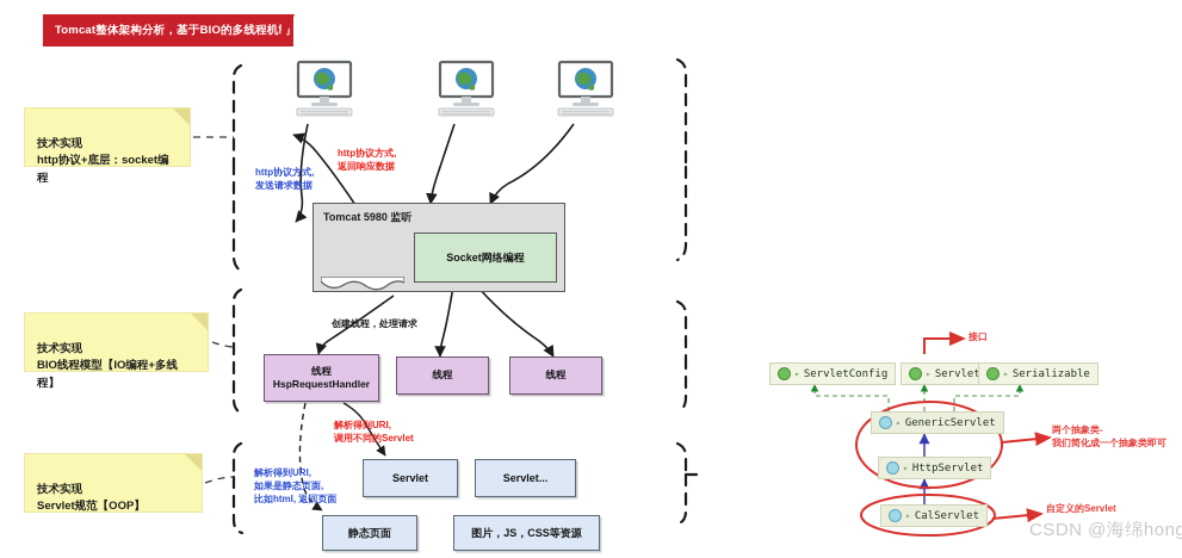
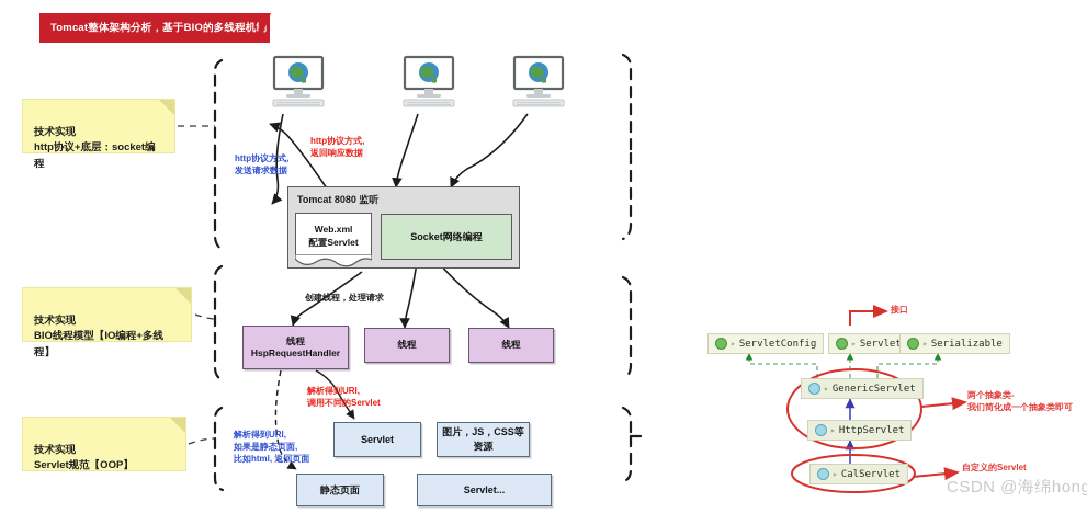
  Tomcat整体架构分析，基于BIO的多线程机
  技术实现
  http协议+底层：socket编程
  技术实现
  BIO线程模型【IO编程+多线程】
  技术实现
  Servlet规范【OOP】
  http协议方式,
  发送请求数据
  http协议方式,
  返回响应数据
  创建线程，处理请求
  解析得到URI,
  调用不同的Servlet
  解析得到URI,
  如果是静态页面,
  比如html, 返回页面
- Tomcat 5980 监听
+ Tomcat 8080 监听
+ Web.xml
+ 配置Servlet
  Socket网络编程
  线程
  HspRequestHandler
  线程
  线程
  Servlet
- Servlet...
+ 图片，JS，CSS等资源
  静态页面
- 图片，JS，CSS等资源
+ Servlet...
  ▸
  ServletConfig
  ▸
  Servle
  ▸
  Serializable
  ▸
  GenericServlet
  ▸
  HttpServlet
  ▸
  CalServlet
  接口
  两个抽象类-
  我们简化成一个抽象类即可
  自定义的Servlet
  CSDN @海绵hong
